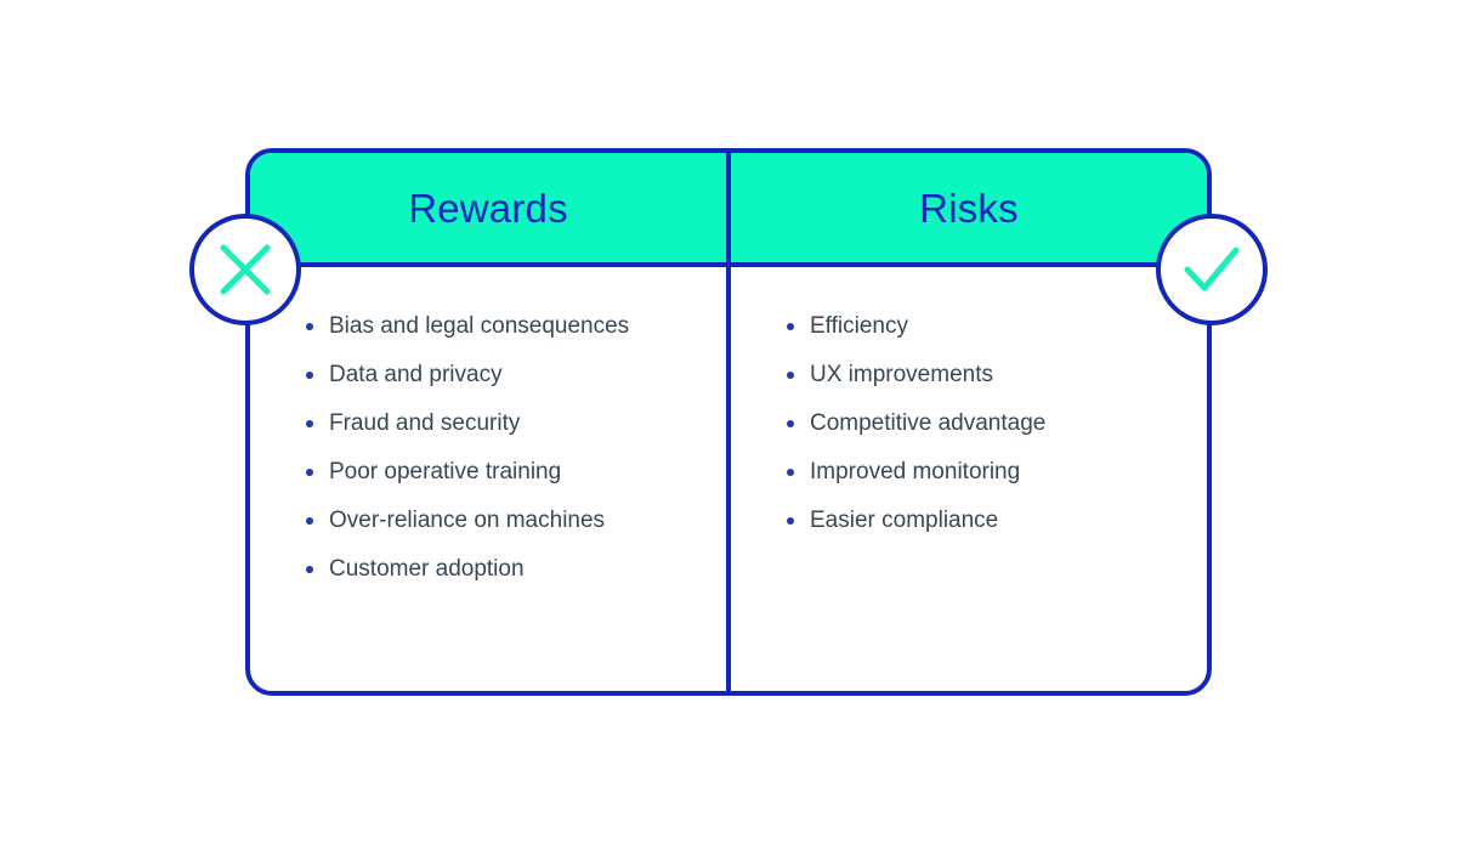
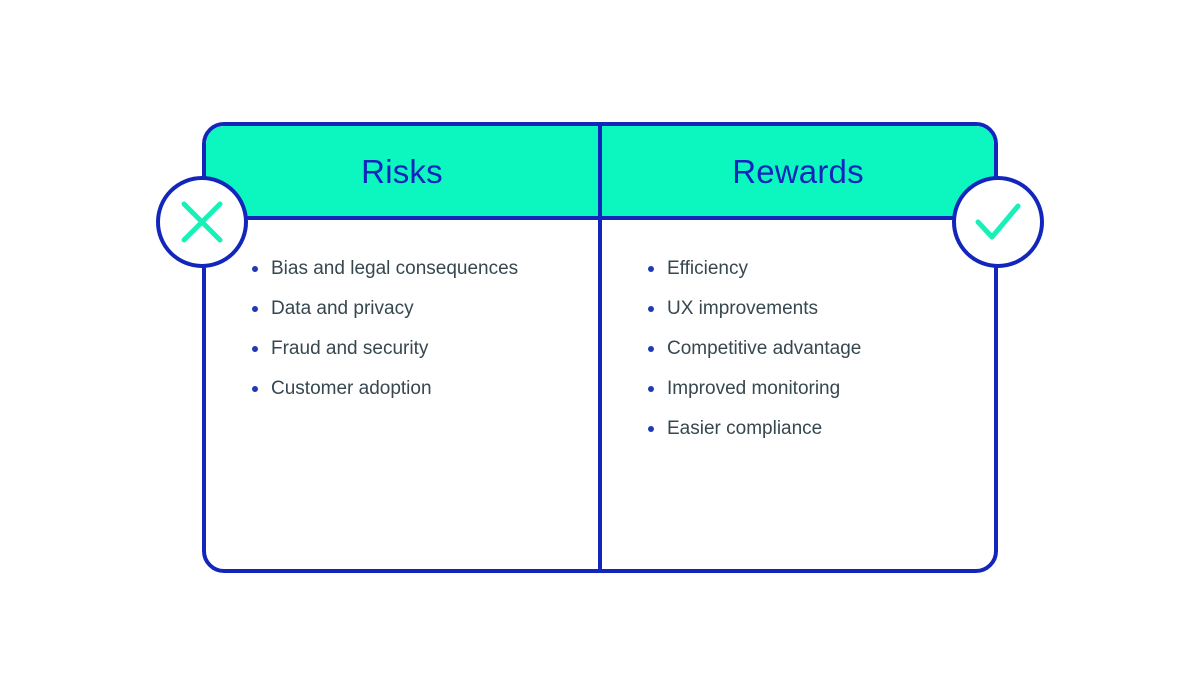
- Rewards
+ Risks
  Bias and legal consequences
  Data and privacy
  Fraud and security
- Poor operative training
- Over-reliance on machines
  Customer adoption
- Risks
+ Rewards
  Efficiency
  UX improvements
  Competitive advantage
  Improved monitoring
  Easier compliance
